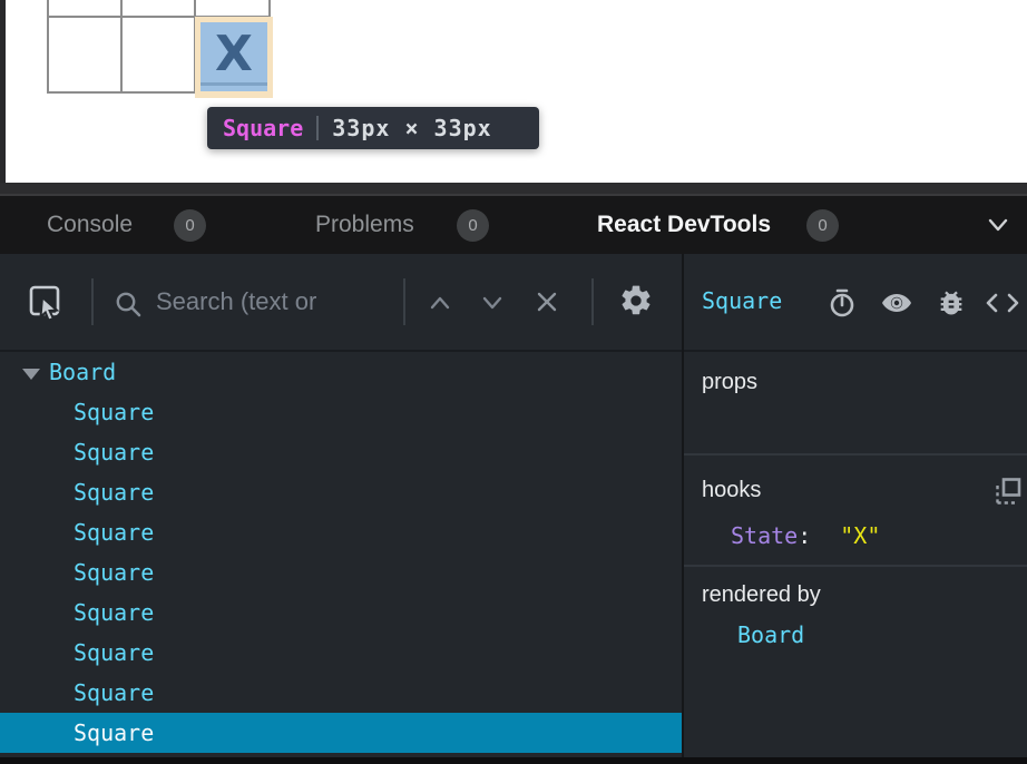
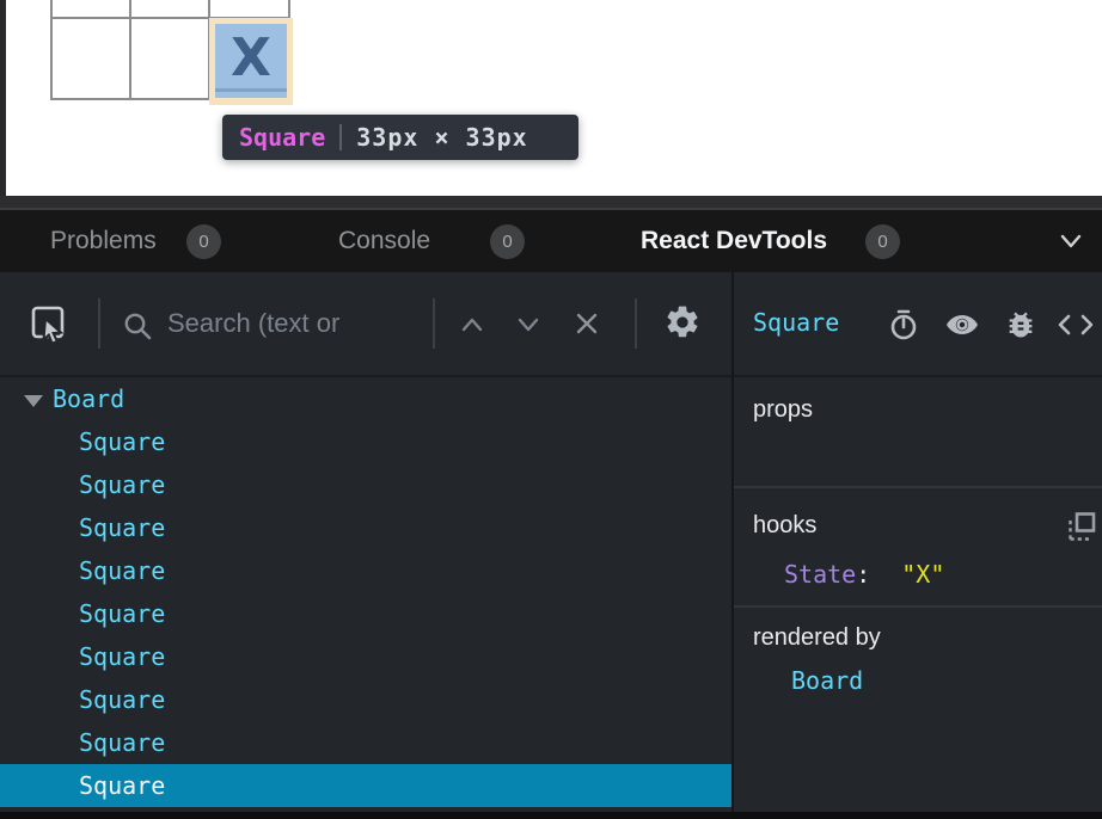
  X
  Square
  33px × 33px
- Console
+ Problems
  0
- Problems
+ Console
  0
  React DevTools
  0
  Search (text or
  Square
  Board
  Square
  Square
  Square
  Square
  Square
  Square
  Square
  Square
  Square
  props
  hooks
  State: "X"
  rendered by
  Board
